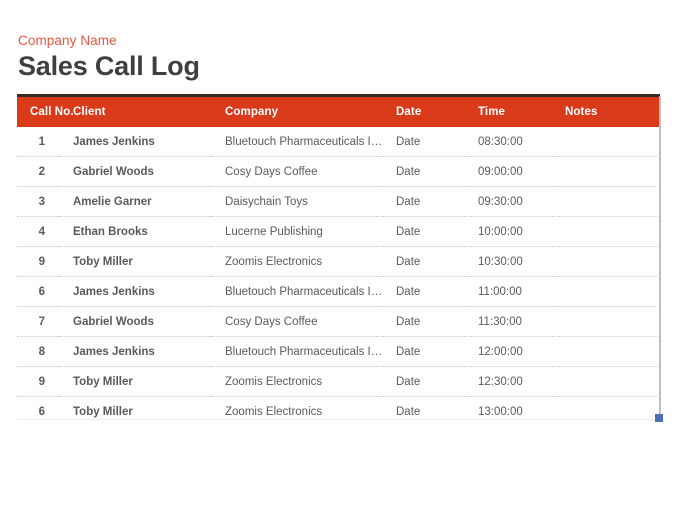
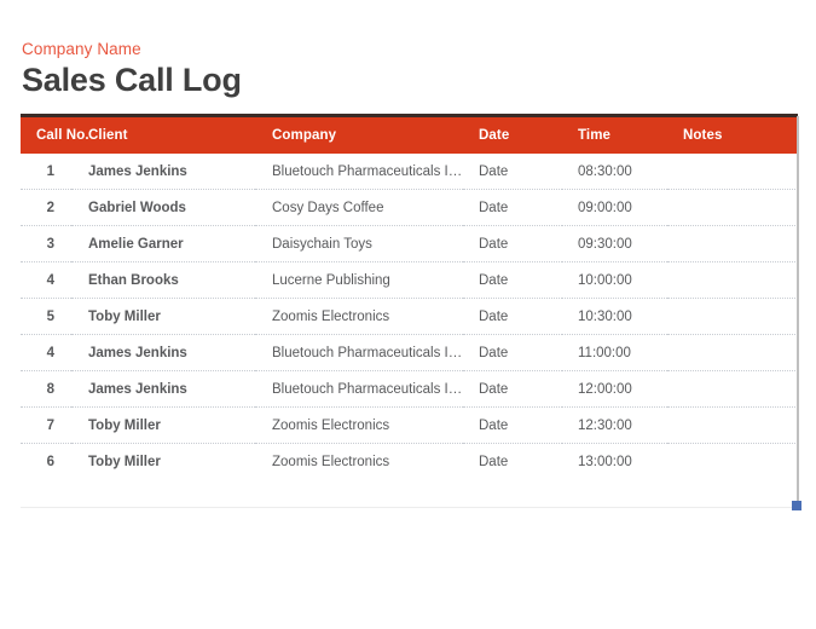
  Company Name
  Sales Call Log
  Call No.	Client	Company	Date	Time	Notes
  1	James Jenkins	Bluetouch Pharmaceuticals Inc	Date	08:30:00
  2	Gabriel Woods	Cosy Days Coffee	Date	09:00:00
  3	Amelie Garner	Daisychain Toys	Date	09:30:00
  4	Ethan Brooks	Lucerne Publishing	Date	10:00:00
- 9	Toby Miller	Zoomis Electronics	Date	10:30:00
+ 5	Toby Miller	Zoomis Electronics	Date	10:30:00
- 6	James Jenkins	Bluetouch Pharmaceuticals Inc	Date	11:00:00
+ 4	James Jenkins	Bluetouch Pharmaceuticals Inc	Date	11:00:00
- 7	Gabriel Woods	Cosy Days Coffee	Date	11:30:00
  8	James Jenkins	Bluetouch Pharmaceuticals Inc	Date	12:00:00
- 9	Toby Miller	Zoomis Electronics	Date	12:30:00
+ 7	Toby Miller	Zoomis Electronics	Date	12:30:00
  6	Toby Miller	Zoomis Electronics	Date	13:00:00
